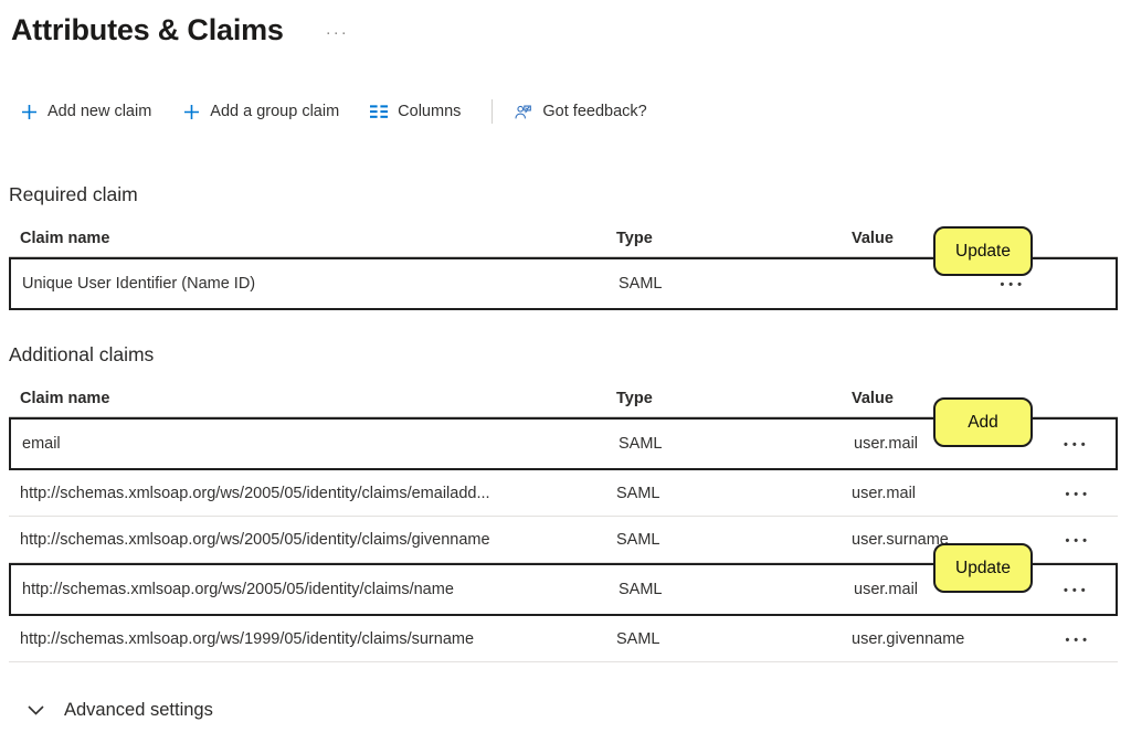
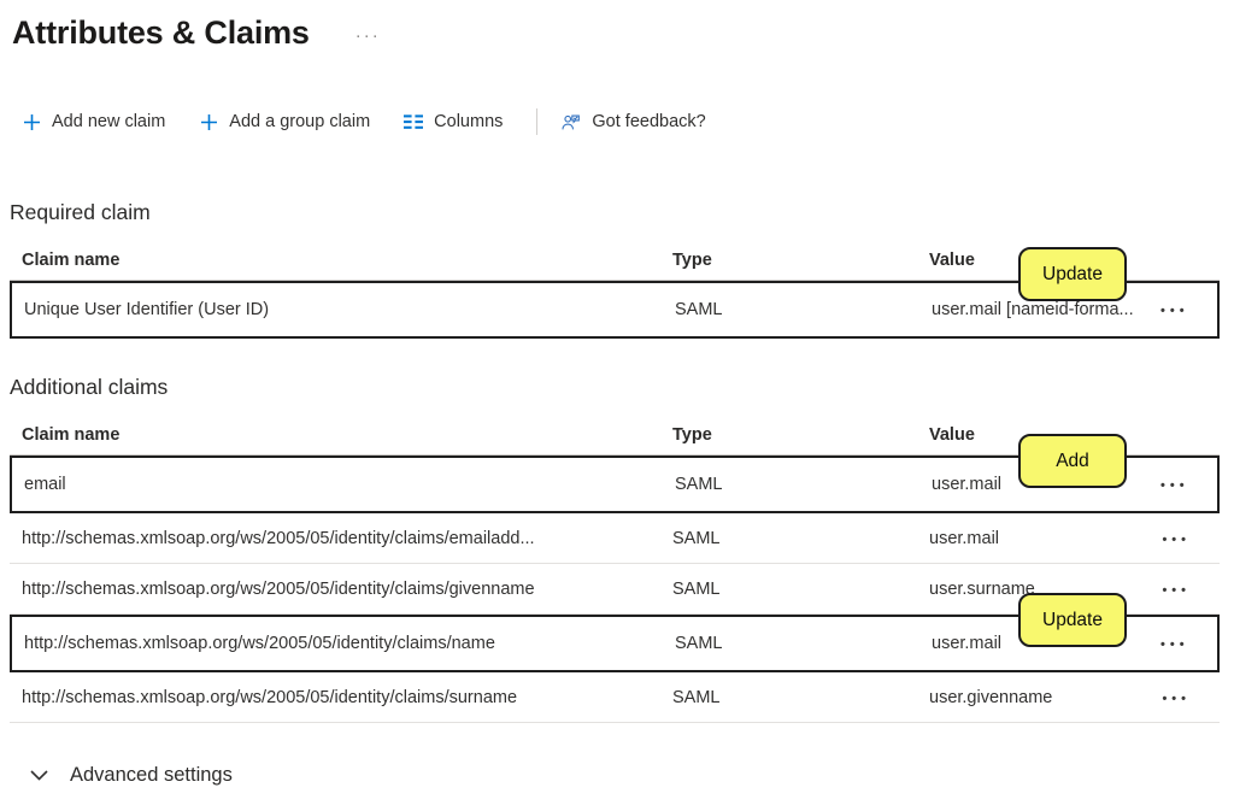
  Attributes & Claims
  ···
  Add new claim
  Add a group claim
  Columns
  Got feedback?
  Required claim
  Claim name
  Type
  Value
- Unique User Identifier (Name ID)
+ Unique User Identifier (User ID)
  SAML
+ user.mail [nameid-forma...
  •••
  Additional claims
  Claim name
  Type
  Value
  email
  SAML
  user.mail
  •••
  http://schemas.xmlsoap.org/ws/2005/05/identity/claims/emailadd...
  SAML
  user.mail
  •••
  http://schemas.xmlsoap.org/ws/2005/05/identity/claims/givenname
  SAML
  user.surname
  •••
  http://schemas.xmlsoap.org/ws/2005/05/identity/claims/name
  SAML
  user.mail
  •••
- http://schemas.xmlsoap.org/ws/1999/05/identity/claims/surname
+ http://schemas.xmlsoap.org/ws/2005/05/identity/claims/surname
  SAML
  user.givenname
  •••
  Advanced settings
  Update
  Add
  Update
